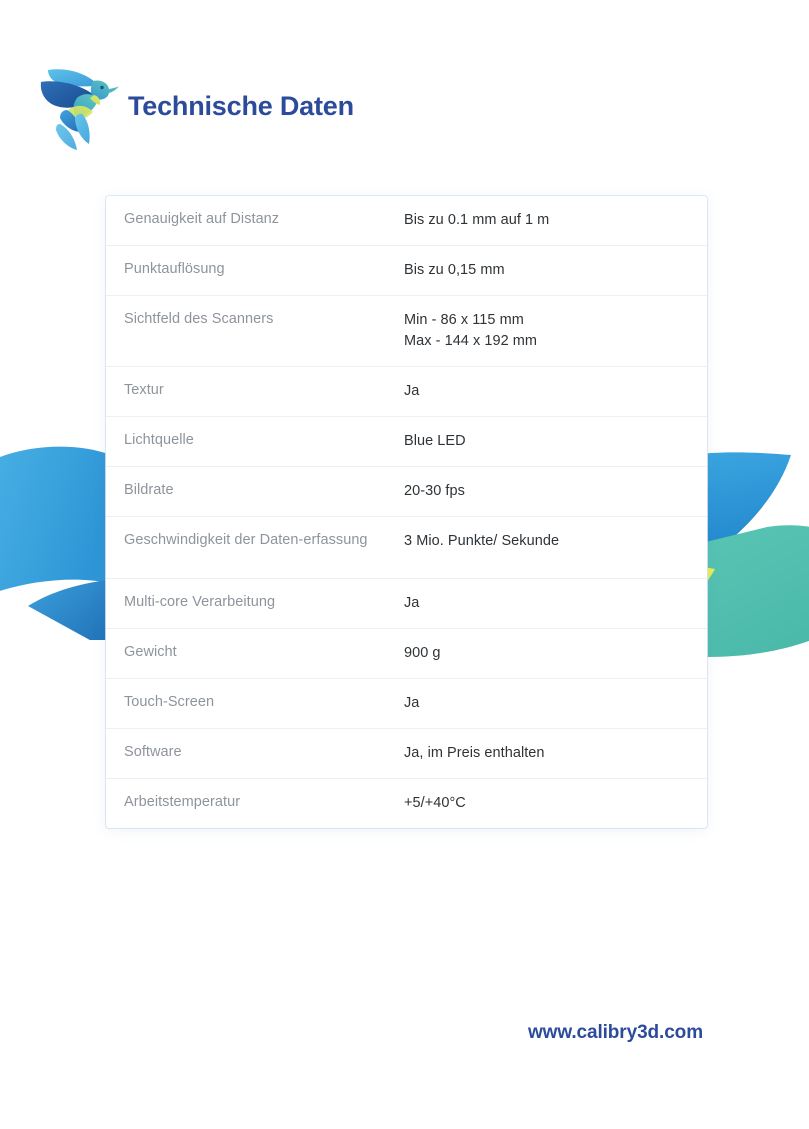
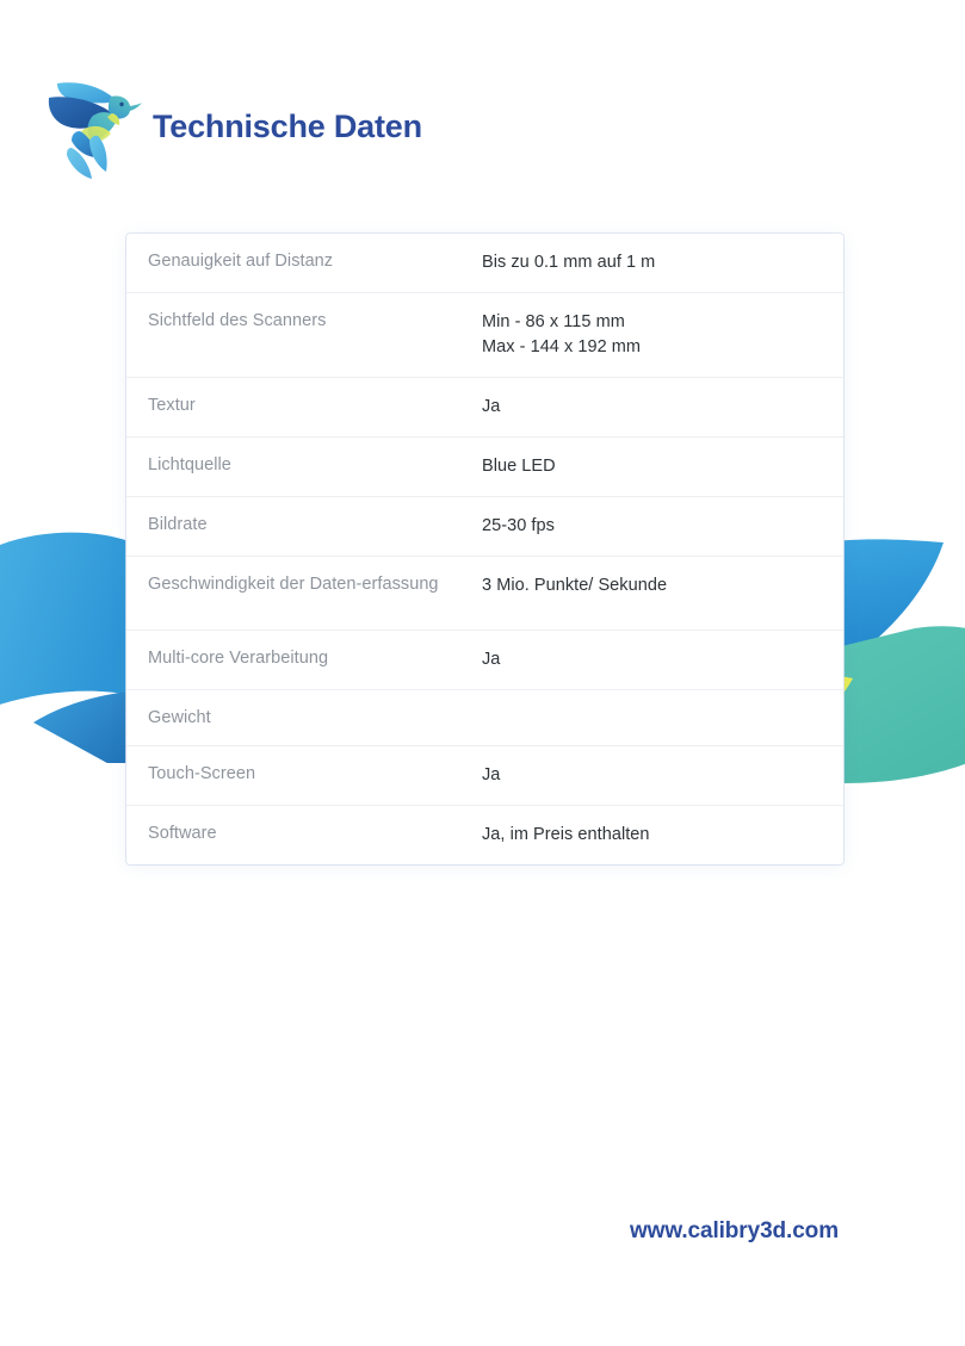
  Technische Daten
  Genauigkeit auf Distanz
  Bis zu 0.1 mm auf 1 m
- Punktauflösung
- Bis zu 0,15 mm
  Sichtfeld des Scanners
  Min - 86 x 115 mm
  Max - 144 x 192 mm
  Textur
  Ja
  Lichtquelle
  Blue LED
  Bildrate
- 20-30 fps
+ 25-30 fps
  Geschwindigkeit der Daten-erfassung
  3 Mio. Punkte/ Sekunde
  Multi-core Verarbeitung
  Ja
  Gewicht
- 900 g
  Touch-Screen
  Ja
  Software
  Ja, im Preis enthalten
- Arbeitstemperatur
- +5/+40°C
  www.calibry3d.com
